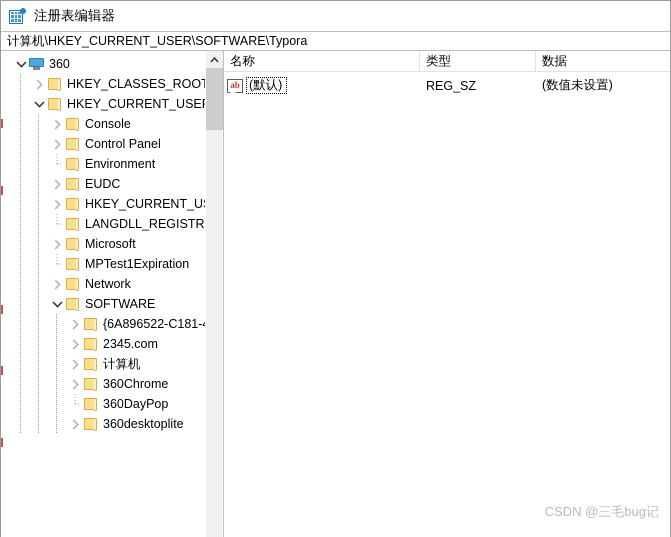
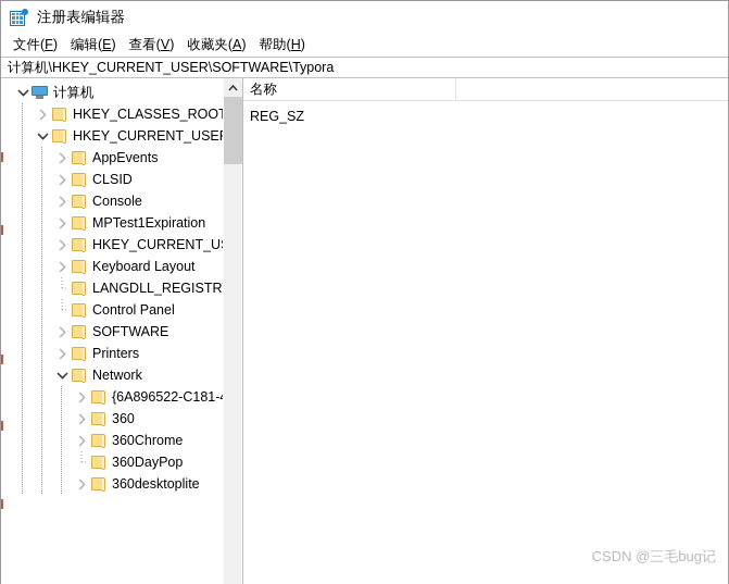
  注册表编辑器
+ 文件(F)
+ 编辑(E)
+ 查看(V)
+ 收藏夹(A)
+ 帮助(H)
  计算机\HKEY_CURRENT_USER\SOFTWARE\Typora
- 360
+ 计算机
  HKEY_CLASSES_ROO
  HKEY_CURRENT_USE
+ AppEvents
+ CLSID
  Console
- Control Panel
+ MPTest1Expiration
- Environment
- EUDC
  HKEY_CURRENT_U
+ Keyboard Layout
  LANGDLL_REGISTR
- Microsoft
- MPTest1Expiration
+ Control Panel
- Network
+ SOFTWARE
+ Printers
- SOFTWARE
+ Network
  {6A896522-C181-
- 2345.com
- 计算机
+ 360
  360Chrome
  360DayPop
  360desktoplite
  名称
- 类型
- 数据
- ab
- (默认)
  REG_SZ
- (数值未设置)
  CSDN @三毛bug记
